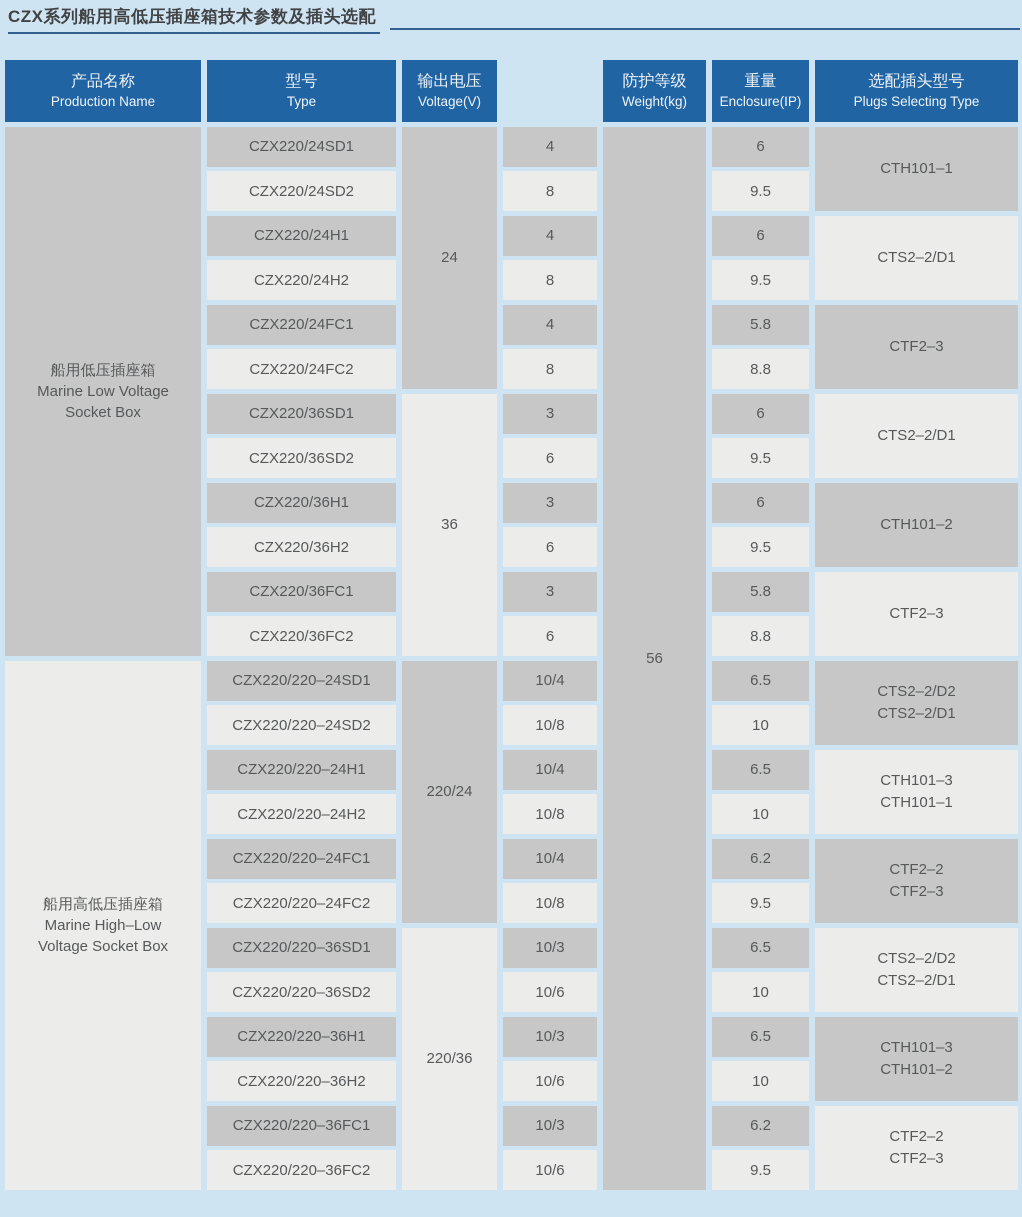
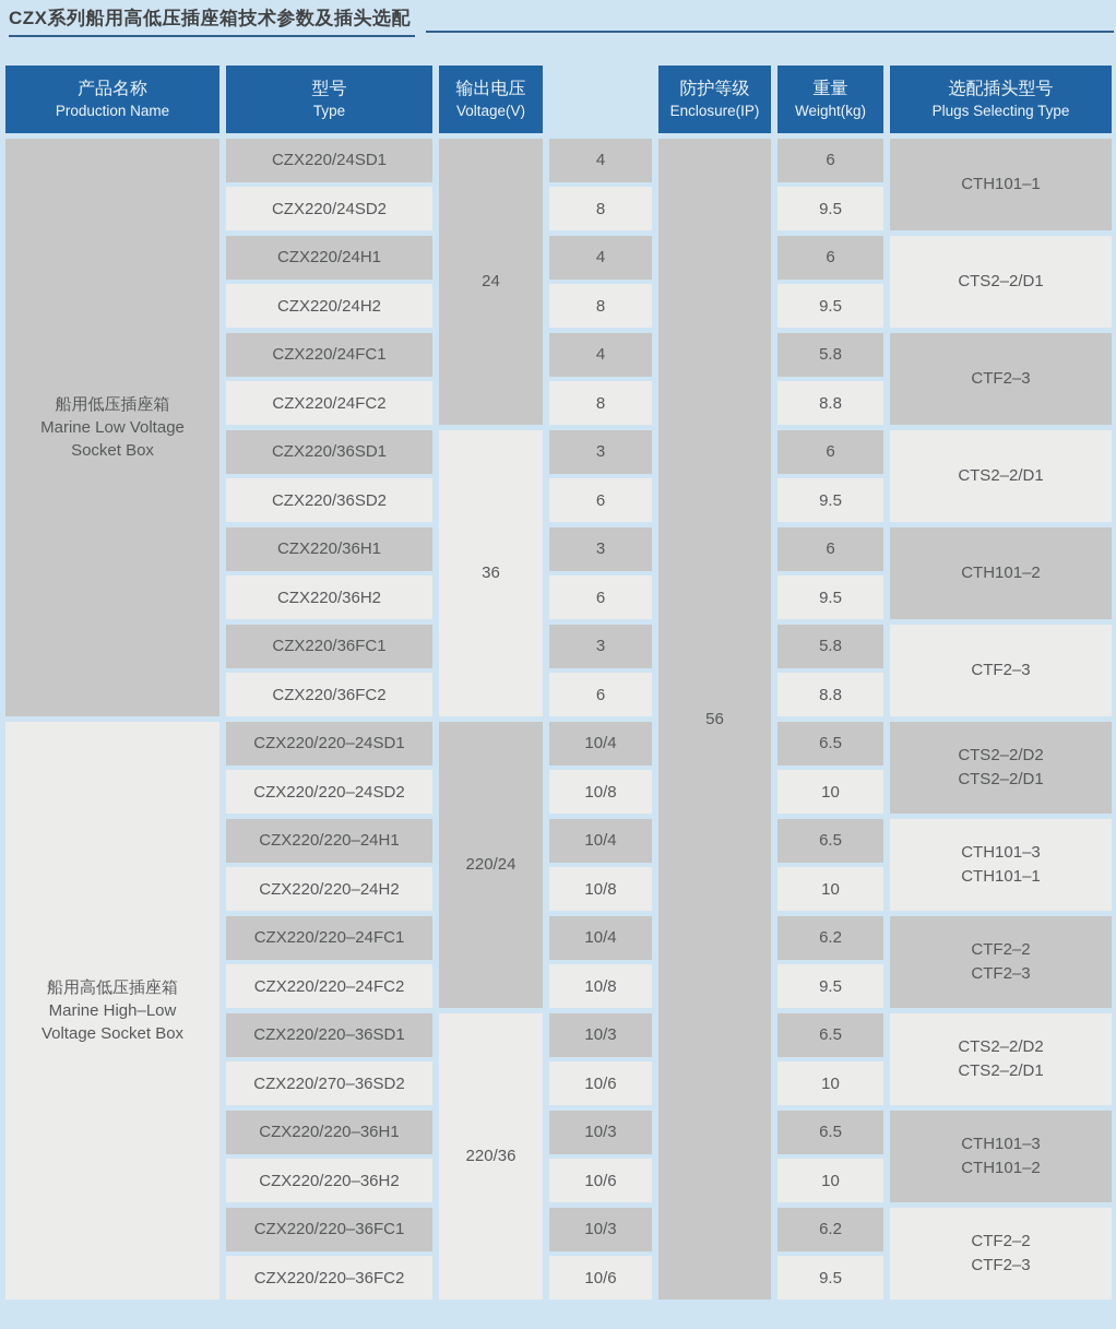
  CZX系列船用高低压插座箱技术参数及插头选配
  产品名称
  Production Name
  型号
  Type
  输出电压
  Voltage(V)
  防护等级
- Weight(kg)
+ Enclosure(IP)
  重量
- Enclosure(IP)
+ Weight(kg)
  选配插头型号
  Plugs Selecting Type
  船用低压插座箱
  Marine Low Voltage
  Socket Box
  船用高低压插座箱
  Marine High–Low
  Voltage Socket Box
  24
  36
  220/24
  220/36
  56
  CZX220/24SD1
  4
  6
  CZX220/24SD2
  8
  9.5
  CZX220/24H1
  4
  6
  CZX220/24H2
  8
  9.5
  CZX220/24FC1
  4
  5.8
  CZX220/24FC2
  8
  8.8
  CZX220/36SD1
  3
  6
  CZX220/36SD2
  6
  9.5
  CZX220/36H1
  3
  6
  CZX220/36H2
  6
  9.5
  CZX220/36FC1
  3
  5.8
  CZX220/36FC2
  6
  8.8
  CZX220/220–24SD1
  10/4
  6.5
  CZX220/220–24SD2
  10/8
  10
  CZX220/220–24H1
  10/4
  6.5
  CZX220/220–24H2
  10/8
  10
  CZX220/220–24FC1
  10/4
  6.2
  CZX220/220–24FC2
  10/8
  9.5
  CZX220/220–36SD1
  10/3
  6.5
- CZX220/220–36SD2
+ CZX220/270–36SD2
  10/6
  10
  CZX220/220–36H1
  10/3
  6.5
  CZX220/220–36H2
  10/6
  10
  CZX220/220–36FC1
  10/3
  6.2
  CZX220/220–36FC2
  10/6
  9.5
  CTH101–1
  CTS2–2/D1
  CTF2–3
  CTS2–2/D1
  CTH101–2
  CTF2–3
  CTS2–2/D2
  CTS2–2/D1
  CTH101–3
  CTH101–1
  CTF2–2
  CTF2–3
  CTS2–2/D2
  CTS2–2/D1
  CTH101–3
  CTH101–2
  CTF2–2
  CTF2–3
